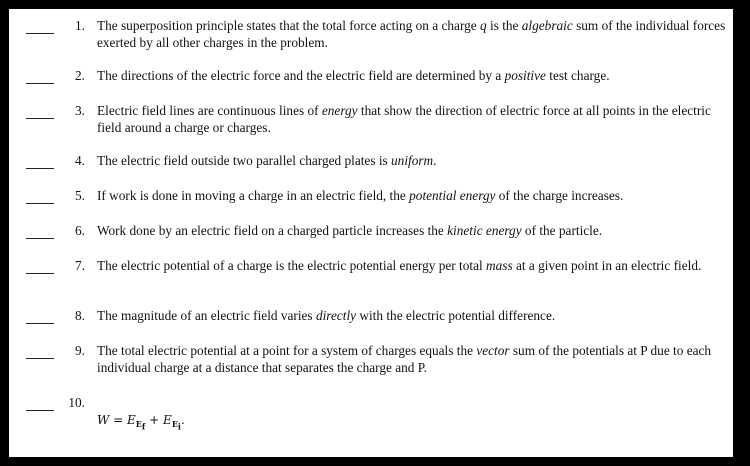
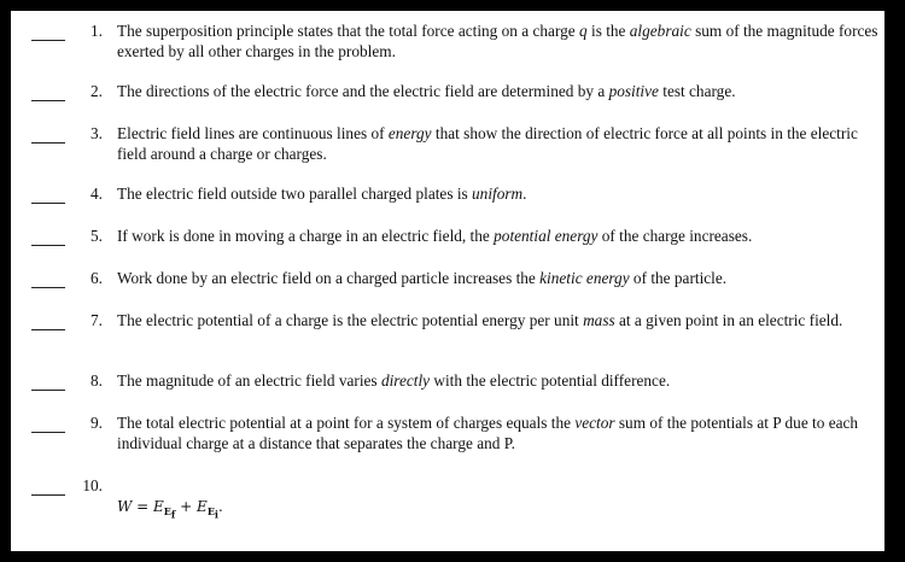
  1.
- The superposition principle states that the total force acting on a charge q is the algebraic sum of the individual forces exerted by all other charges in the problem.
+ The superposition principle states that the total force acting on a charge q is the algebraic sum of the magnitude forces exerted by all other charges in the problem.
  2.
  The directions of the electric force and the electric field are determined by a positive test charge.
  3.
  Electric field lines are continuous lines of energy that show the direction of electric force at all points in the electric field around a charge or charges.
  4.
  The electric field outside two parallel charged plates is uniform.
  5.
  If work is done in moving a charge in an electric field, the potential energy of the charge increases.
  6.
  Work done by an electric field on a charged particle increases the kinetic energy of the particle.
  7.
- The electric potential of a charge is the electric potential energy per total mass at a given point in an electric field.
+ The electric potential of a charge is the electric potential energy per unit mass at a given point in an electric field.
  8.
  The magnitude of an electric field varies directly with the electric potential difference.
  9.
  The total electric potential at a point for a system of charges equals the vector sum of the potentials at P due to each individual charge at a distance that separates the charge and P.
  10.
  W = EEf + EEi.
